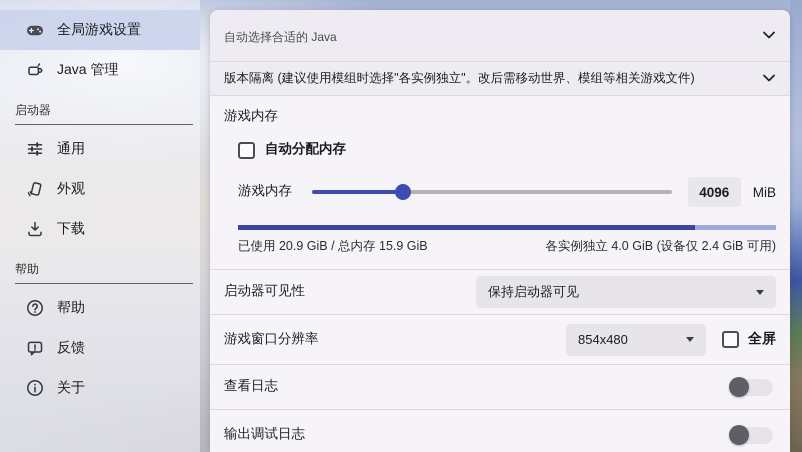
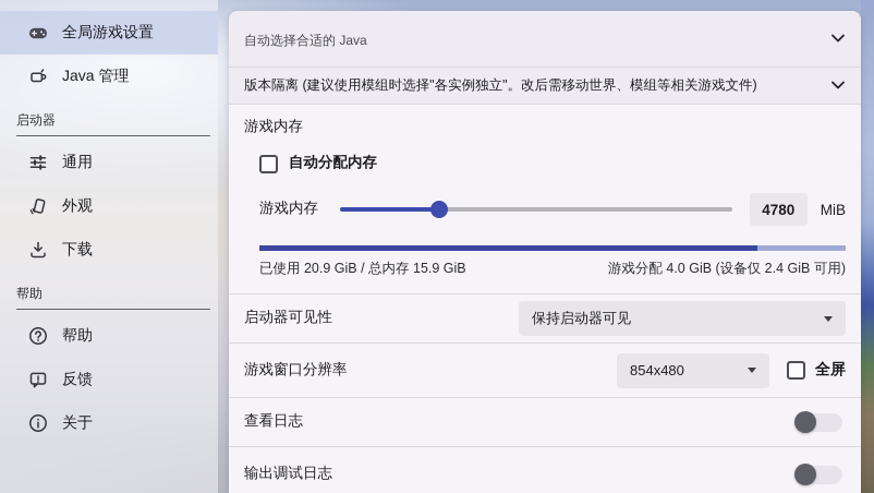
  全局游戏设置
  Java 管理
  启动器
  通用
  外观
  下载
  帮助
  帮助
  反馈
  关于
  自动选择合适的 Java
  版本隔离 (建议使用模组时选择"各实例独立"。改后需移动世界、模组等相关游戏文件)
  游戏内存
  自动分配内存
  游戏内存
- 4096
+ 4780
  MiB
  已使用 20.9 GiB / 总内存 15.9 GiB
- 各实例独立 4.0 GiB (设备仅 2.4 GiB 可用)
+ 游戏分配 4.0 GiB (设备仅 2.4 GiB 可用)
  启动器可见性
  保持启动器可见
  游戏窗口分辨率
  854x480
  全屏
  查看日志
  输出调试日志
